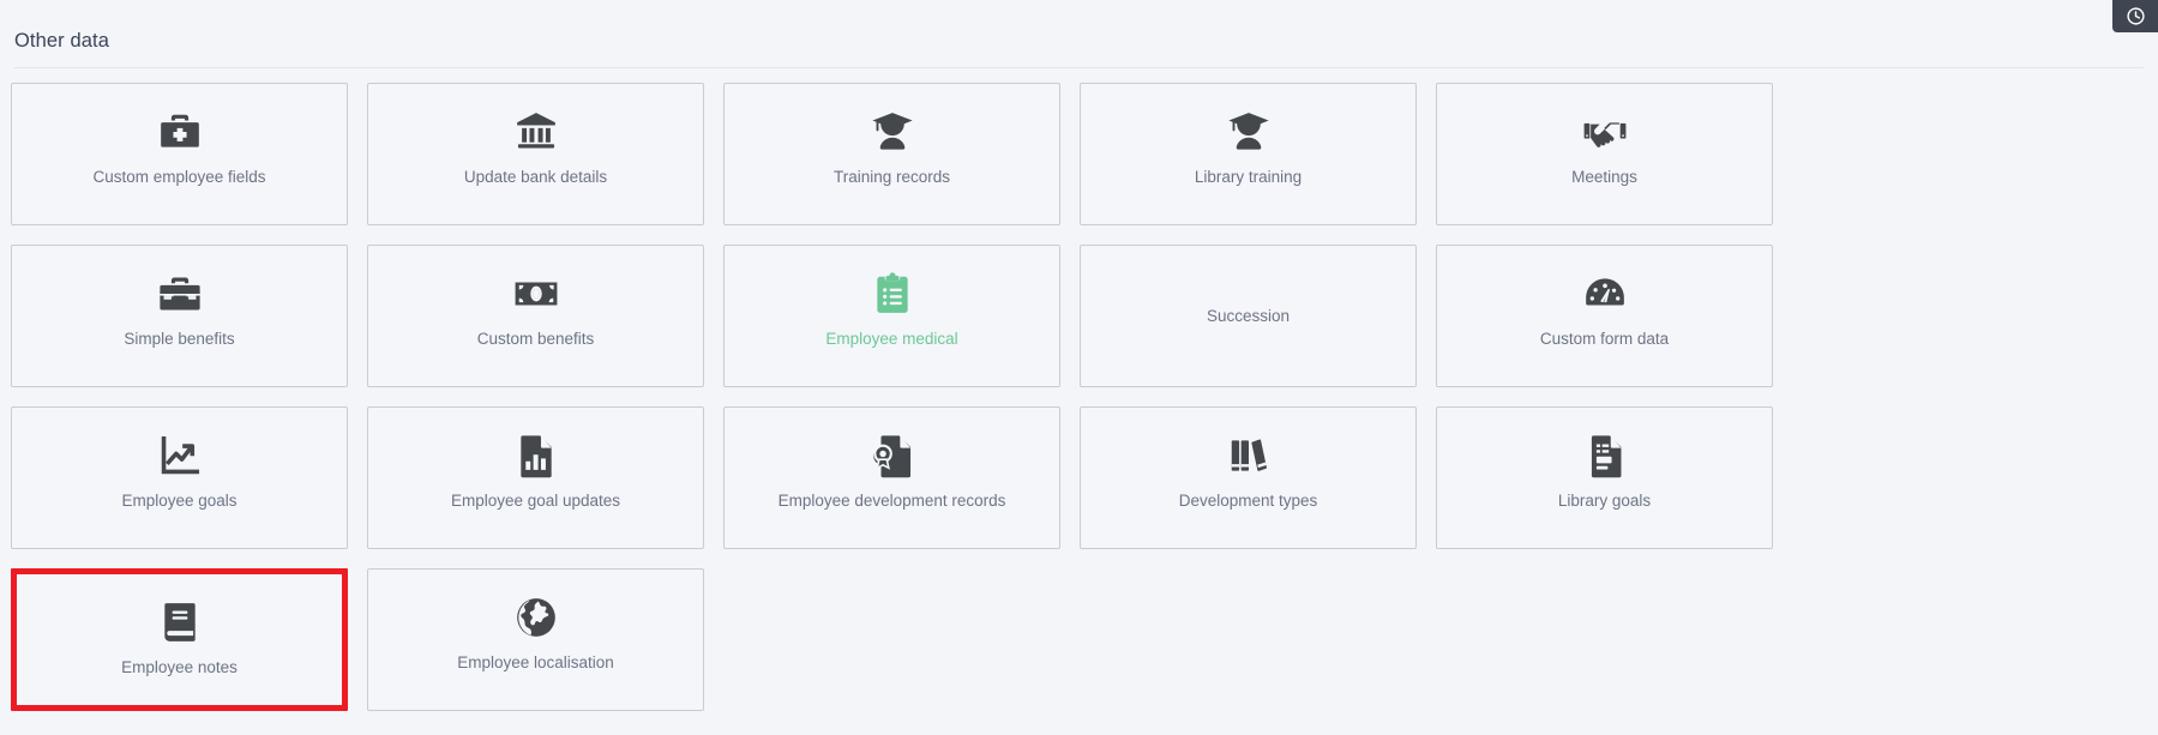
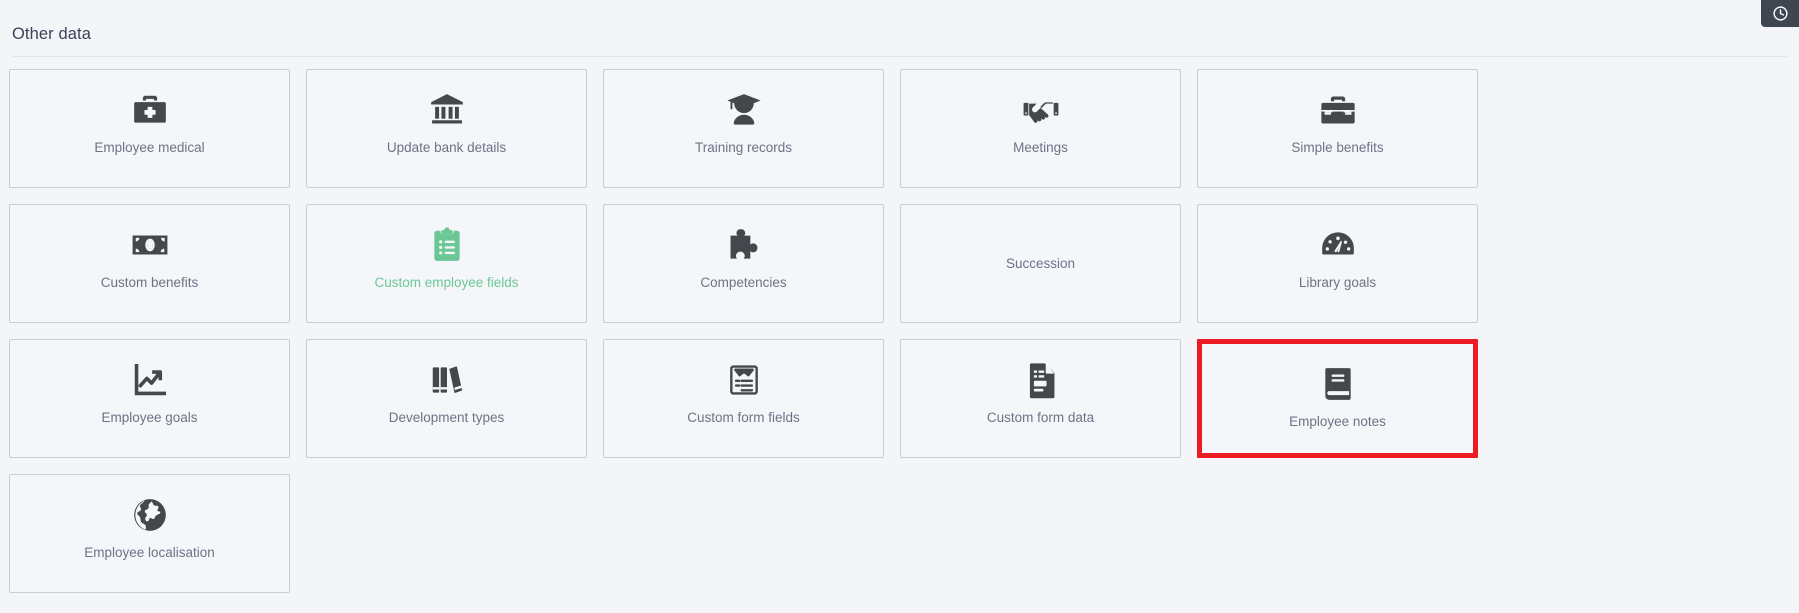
  Other data
- Custom employee fields
+ Employee medical
  Update bank details
  Training records
- Library training
  Meetings
  Simple benefits
  Custom benefits
- Employee medical
+ Custom employee fields
+ Competencies
  Succession
- Custom form data
+ Library goals
  Employee goals
- Employee goal updates
- Employee development records
  Development types
+ Custom form fields
- Library goals
+ Custom form data
  Employee notes
  Employee localisation
